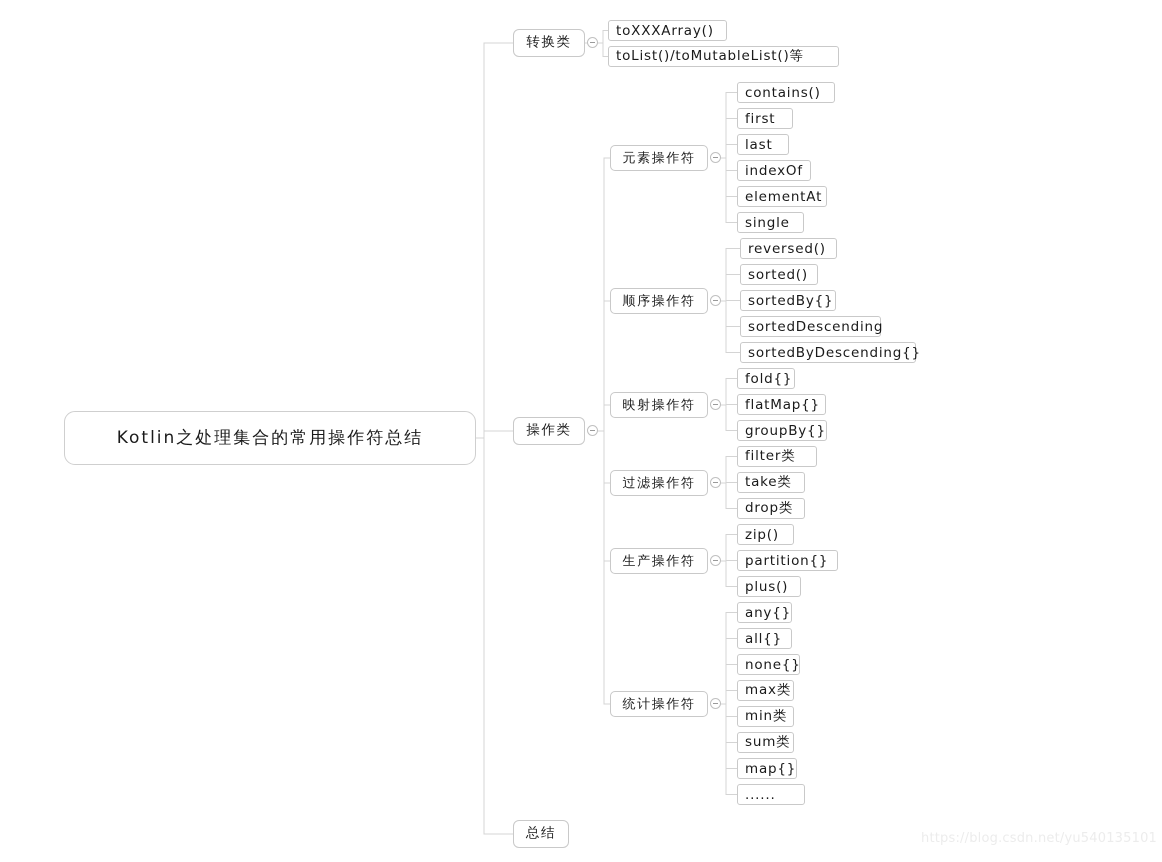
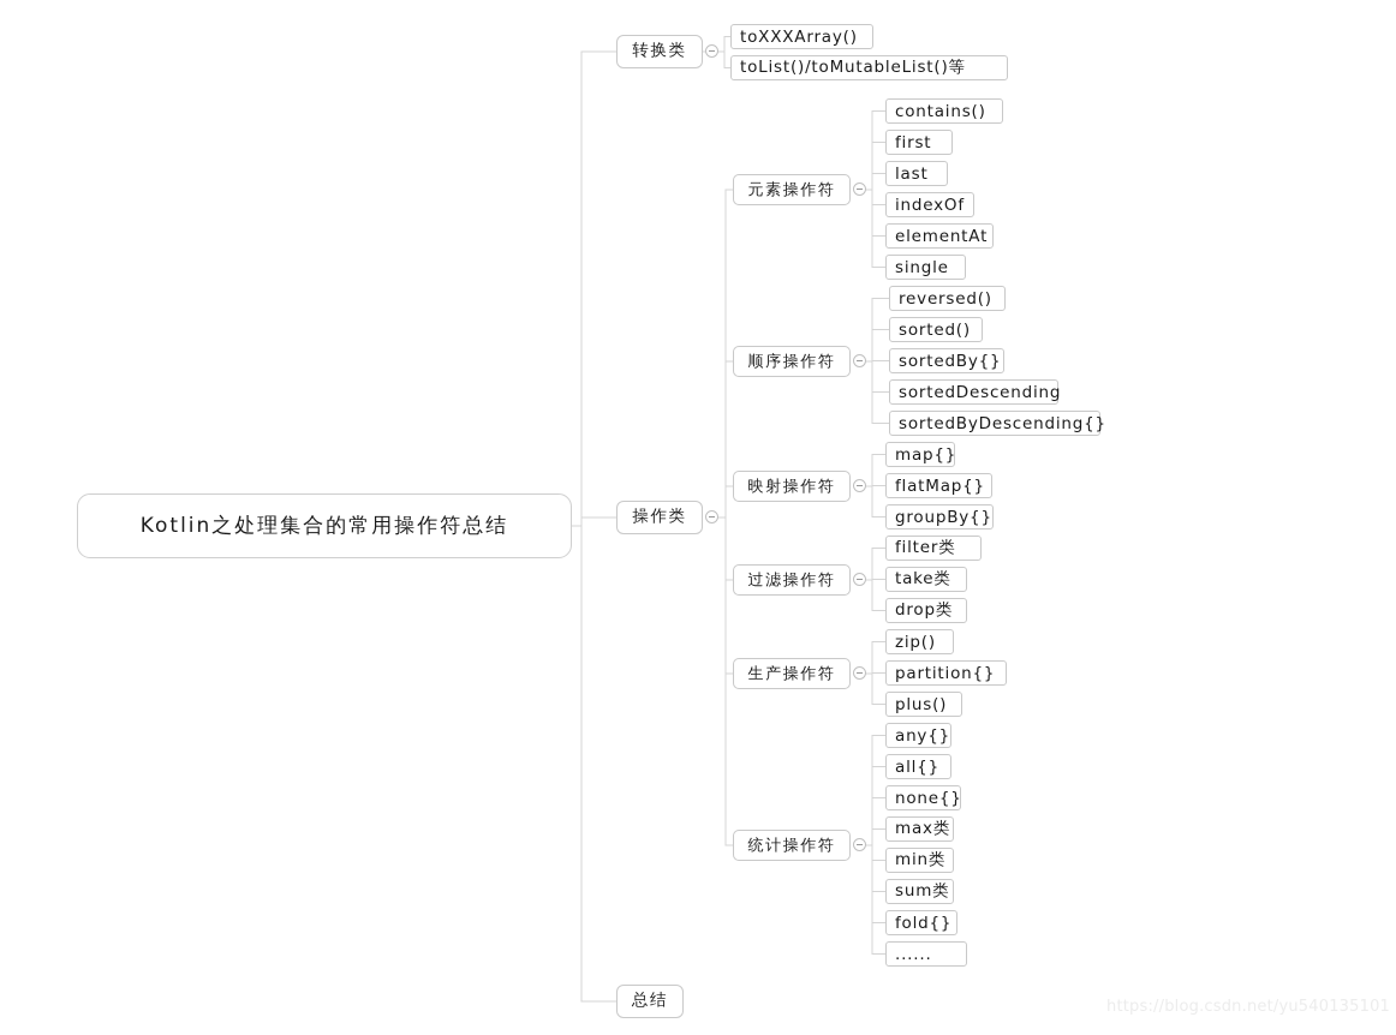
  Kotlin之处理集合的常用操作符总结
  转换类
  toXXXArray()
  toList()/toMutableList()等
  操作类
  元素操作符
  contains()
  first
  last
  indexOf
  elementAt
  single
  顺序操作符
  reversed()
  sorted()
  sortedBy{}
  sortedDescending
  sortedByDescending{}
  映射操作符
- fold{}
+ map{}
  flatMap{}
  groupBy{}
  过滤操作符
  filter类
  take类
  drop类
  生产操作符
  zip()
  partition{}
  plus()
  统计操作符
  any{}
  all{}
  none{}
  max类
  min类
  sum类
- map{}
+ fold{}
  ......
  总结
